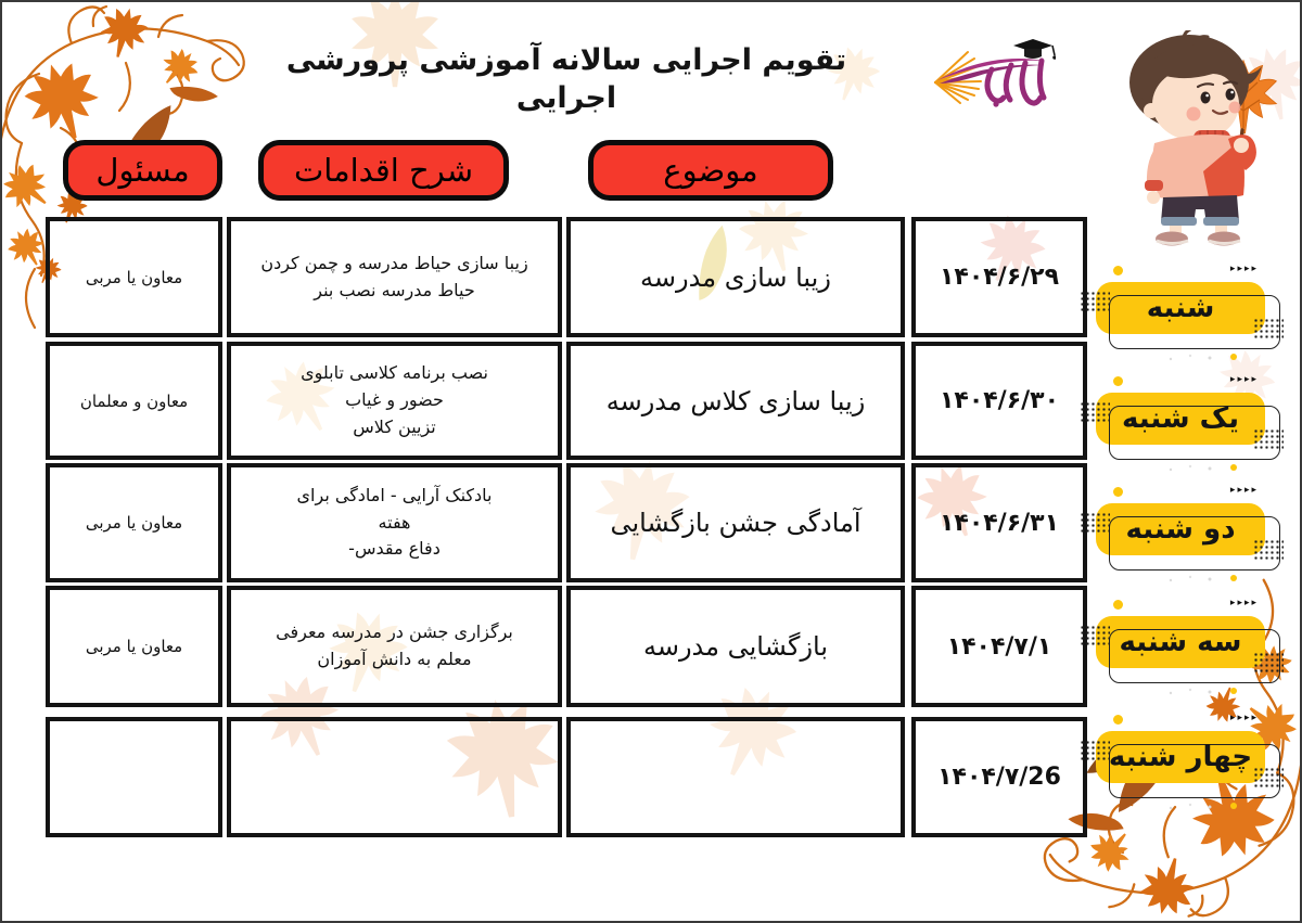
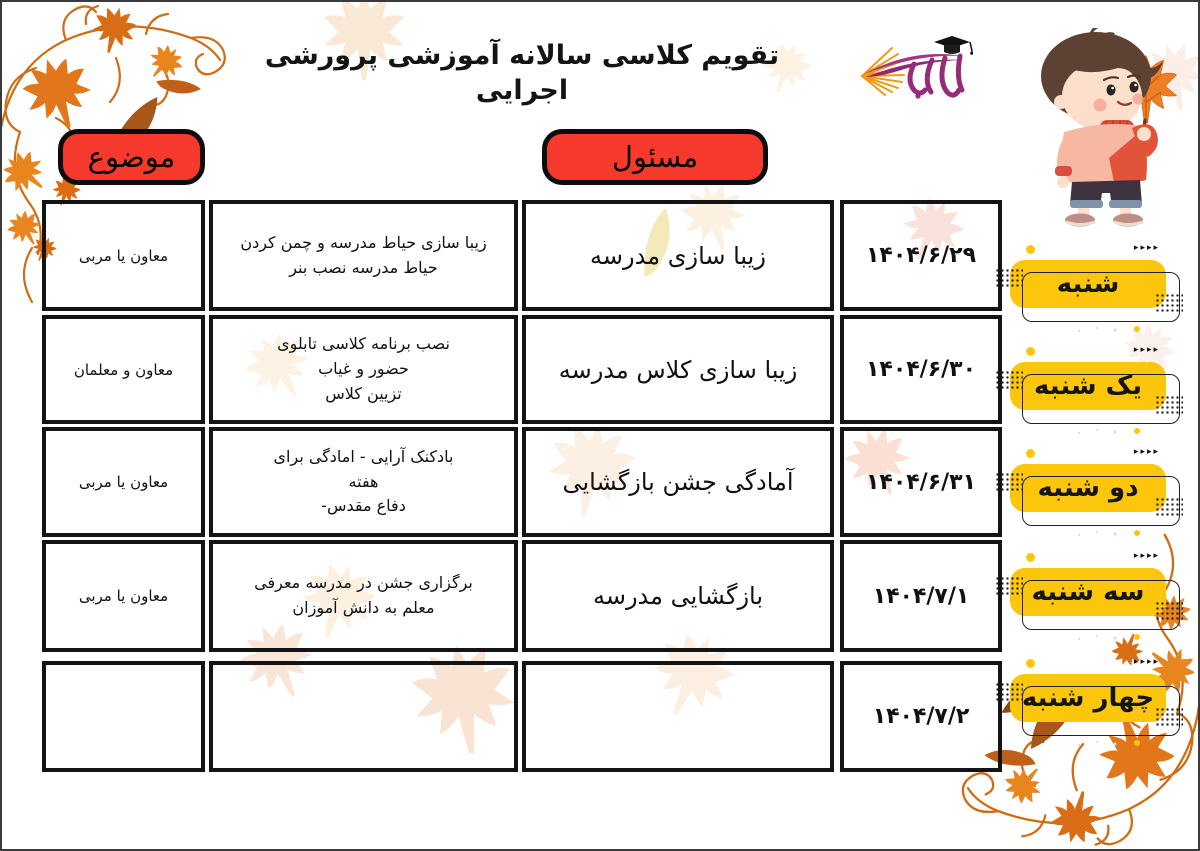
- تقویم اجرایی سالانه آموزشی پرورشی اجرایی
+ تقویم کلاسی سالانه آموزشی پرورشی اجرایی
- موضوع
+ مسئول
- شرح اقدامات
- مسئول
+ موضوع
  شنبه
  یک شنبه
  دو شنبه
  سه شنبه
  چهار شنبه
  ۱۴۰۴/۶/۲۹
  زیبا سازی مدرسه
  زیبا سازی حیاط مدرسه و چمن کردن
  حیاط مدرسه نصب بنر
  معاون یا مربی
  ۱۴۰۴/۶/۳۰
  زیبا سازی کلاس مدرسه
  نصب برنامه کلاسی تابلوی
  حضور و غیاب
  تزیین کلاس
  معاون و معلمان
  ۱۴۰۴/۶/۳۱
  آمادگی جشن بازگشایی
  بادکنک آرایی - امادگی برای
  هفته
  دفاع مقدس-
  معاون یا مربی
  ۱۴۰۴/۷/۱
  بازگشایی مدرسه
  برگزاری جشن در مدرسه معرفی
  معلم به دانش آموزان
  معاون یا مربی
- ۱۴۰۴/۷/26
+ ۱۴۰۴/۷/۲
